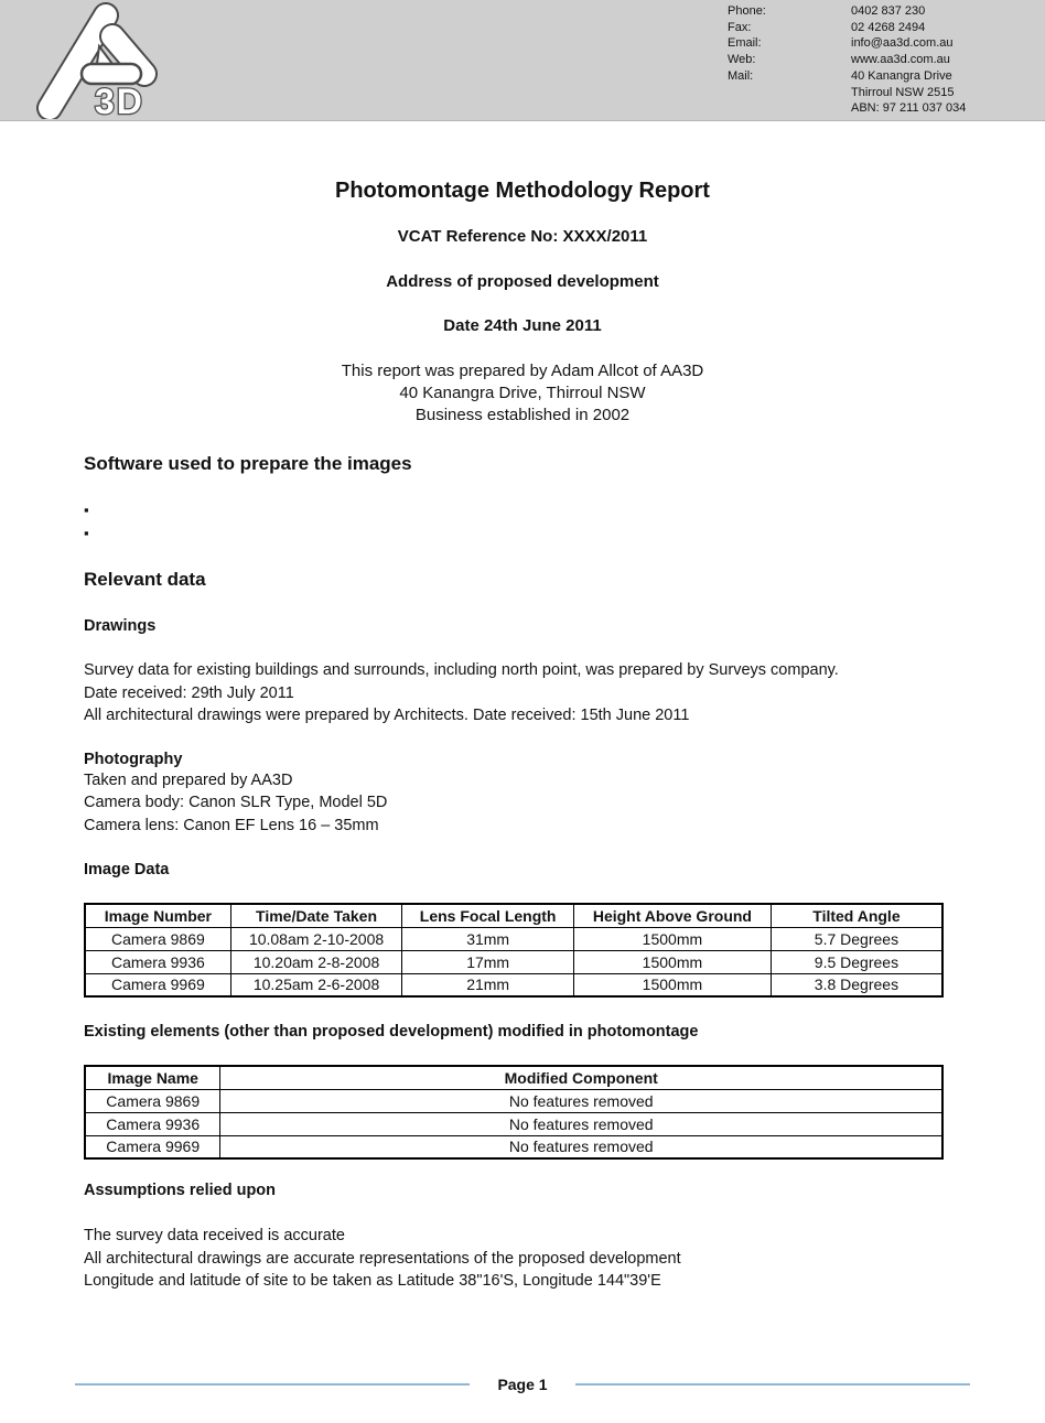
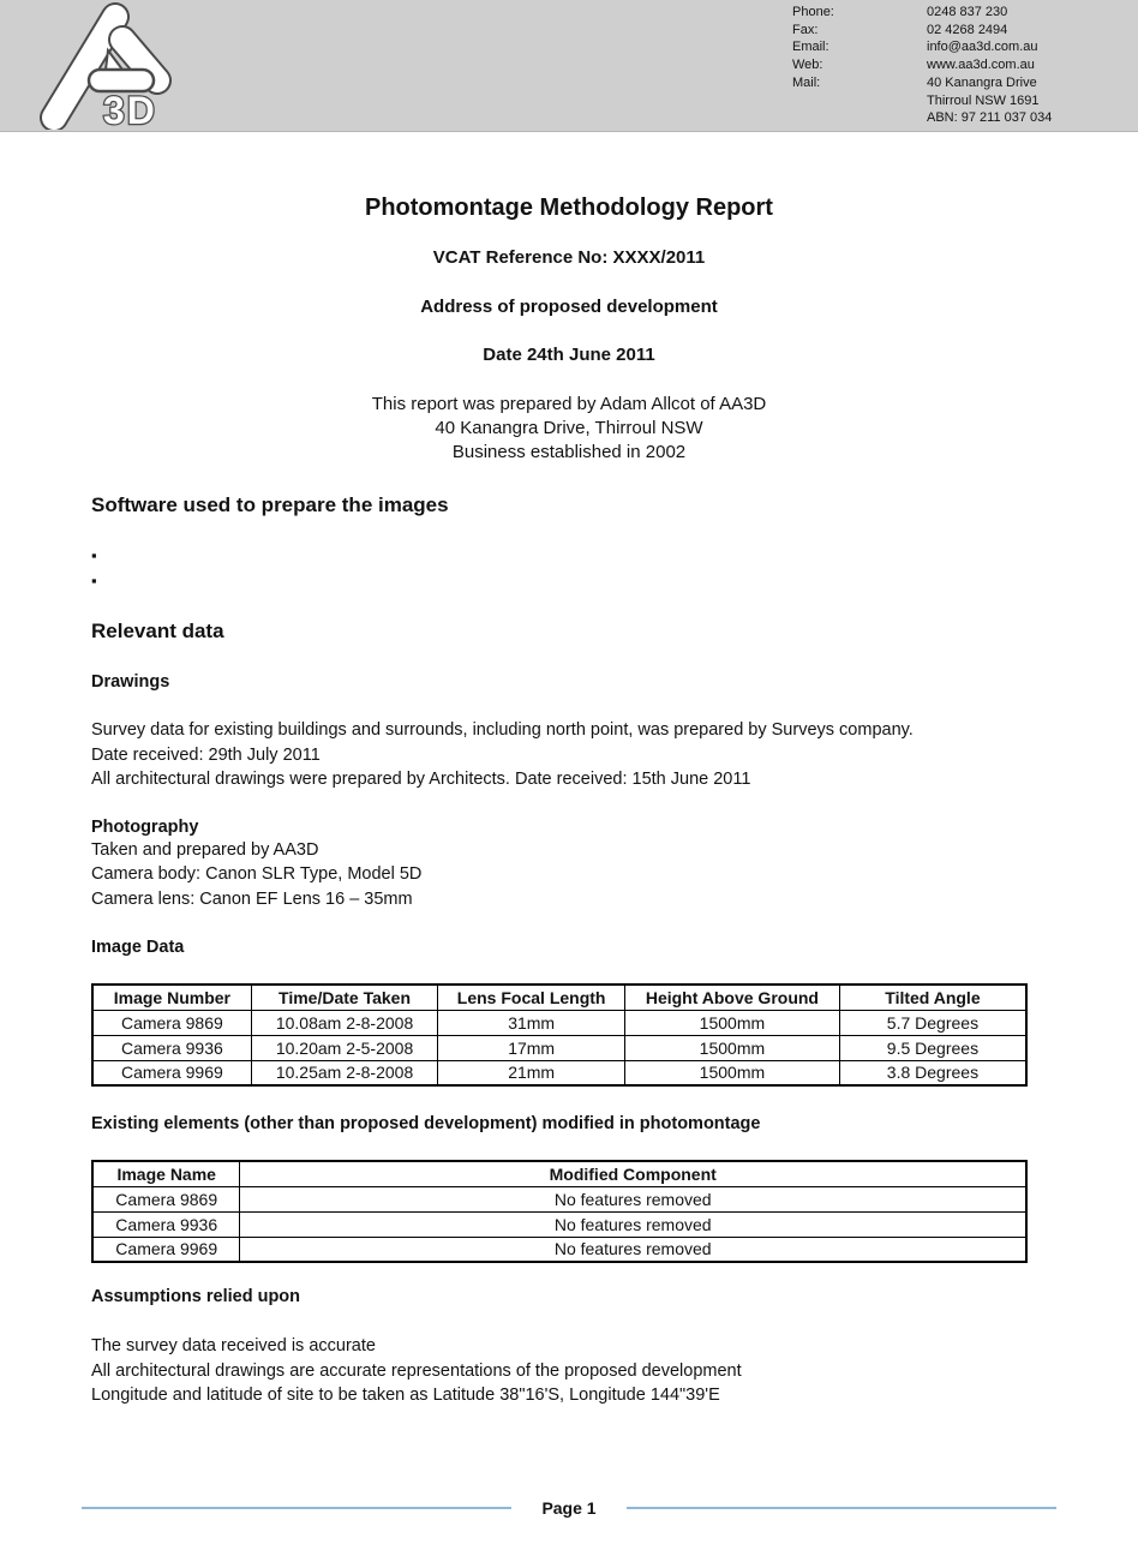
  3D
  Phone:
- 0402 837 230
+ 0248 837 230
  Fax:
  02 4268 2494
  Email:
  info@aa3d.com.au
  Web:
  www.aa3d.com.au
  Mail:
  40 Kanangra Drive
- Thirroul NSW 2515
+ Thirroul NSW 1691
  ABN: 97 211 037 034
  Photomontage Methodology Report
  VCAT Reference No: XXXX/2011
  Address of proposed development
  Date 24th June 2011
  This report was prepared by Adam Allcot of AA3D
  40 Kanangra Drive, Thirroul NSW
  Business established in 2002
  Software used to prepare the images
  ▪
  ▪
  Relevant data
  Drawings
  Survey data for existing buildings and surrounds, including north point, was prepared by Surveys company.
  Date received: 29th July 2011
  All architectural drawings were prepared by Architects. Date received: 15th June 2011
  Photography
  Taken and prepared by AA3D
  Camera body: Canon SLR Type, Model 5D
  Camera lens: Canon EF Lens 16 – 35mm
  Image Data
  Image Number	Time/Date Taken	Lens Focal Length	Height Above Ground	Tilted Angle
- Camera 9869	10.08am 2-10-2008	31mm	1500mm	5.7 Degrees
+ Camera 9869	10.08am 2-8-2008	31mm	1500mm	5.7 Degrees
- Camera 9936	10.20am 2-8-2008	17mm	1500mm	9.5 Degrees
+ Camera 9936	10.20am 2-5-2008	17mm	1500mm	9.5 Degrees
- Camera 9969	10.25am 2-6-2008	21mm	1500mm	3.8 Degrees
+ Camera 9969	10.25am 2-8-2008	21mm	1500mm	3.8 Degrees
  Existing elements (other than proposed development) modified in photomontage
  Image Name	Modified Component
  Camera 9869	No features removed
  Camera 9936	No features removed
  Camera 9969	No features removed
  Assumptions relied upon
  The survey data received is accurate
  All architectural drawings are accurate representations of the proposed development
  Longitude and latitude of site to be taken as Latitude 38"16'S, Longitude 144"39'E
  Page 1
